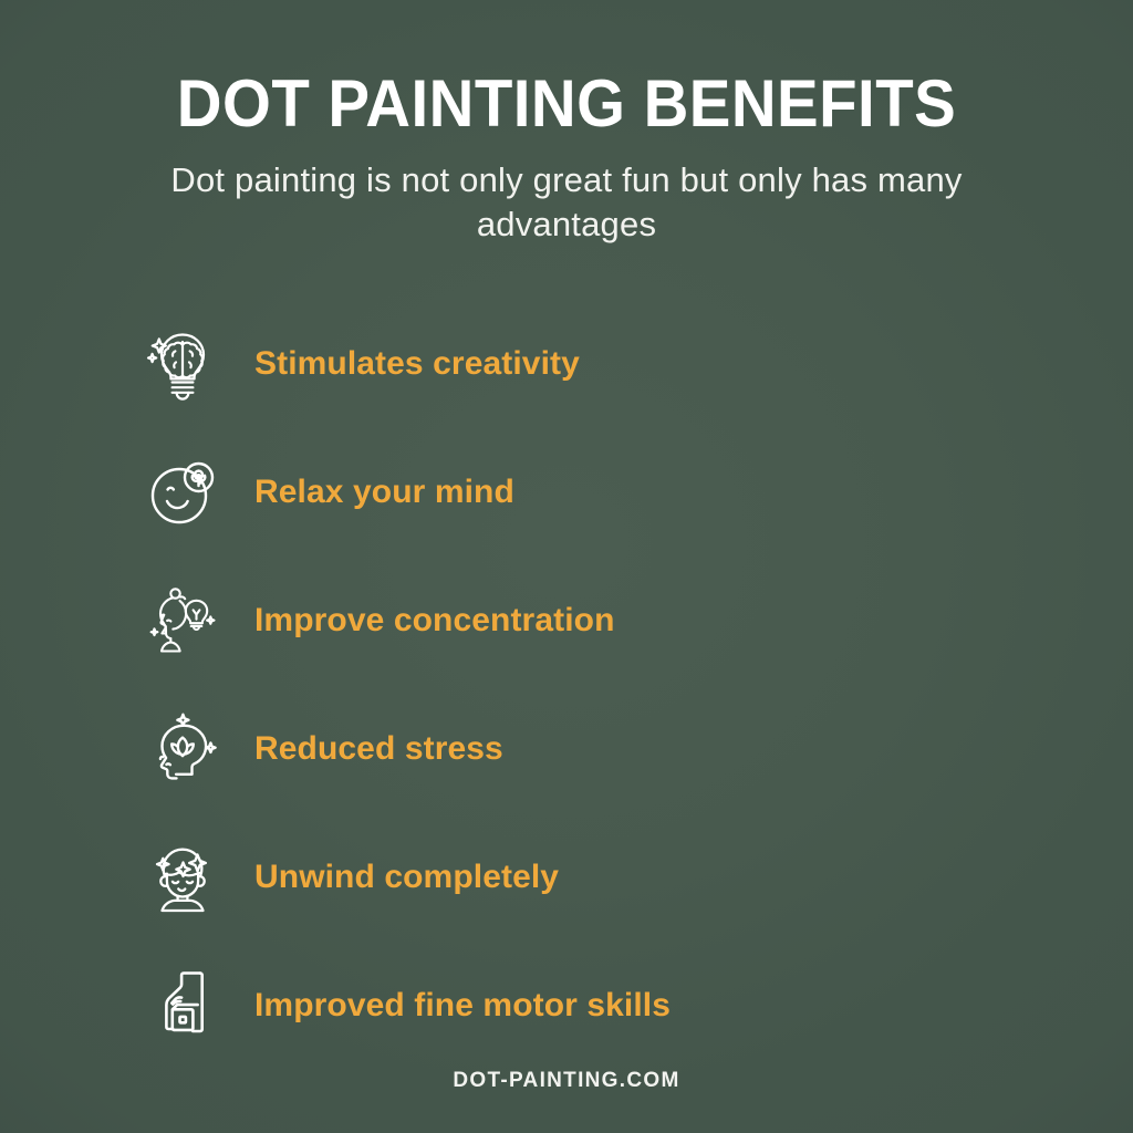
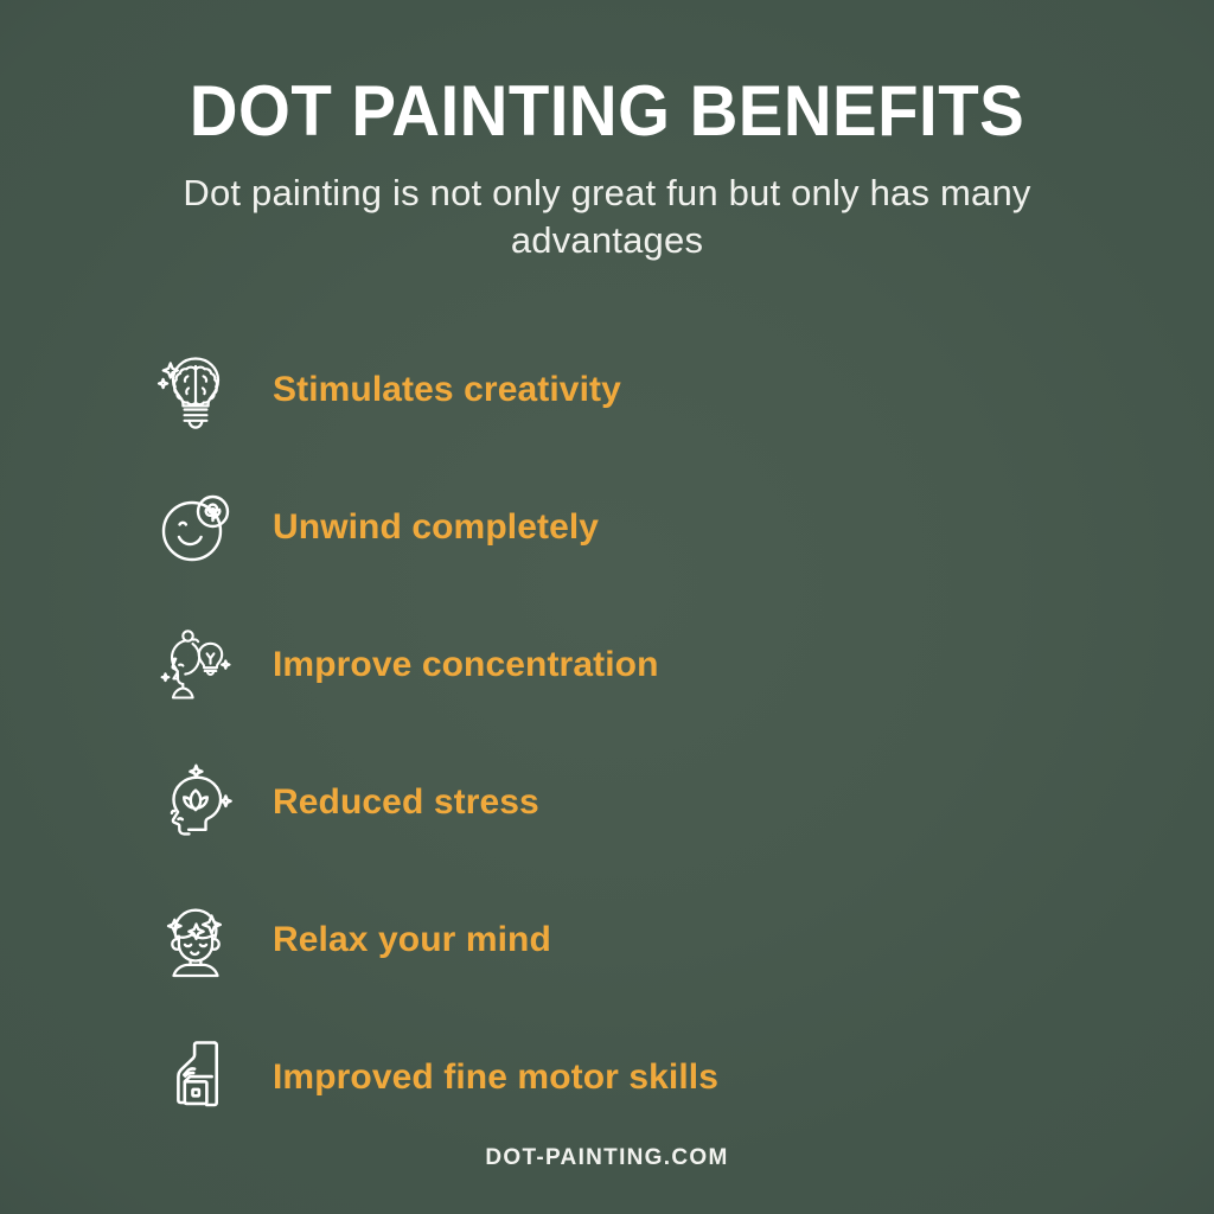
  DOT PAINTING BENEFITS
  Dot painting is not only great fun but only has many advantages
  Stimulates creativity
- Relax your mind
+ Unwind completely
  Improve concentration
  Reduced stress
- Unwind completely
+ Relax your mind
  Improved fine motor skills
  DOT-PAINTING.COM
